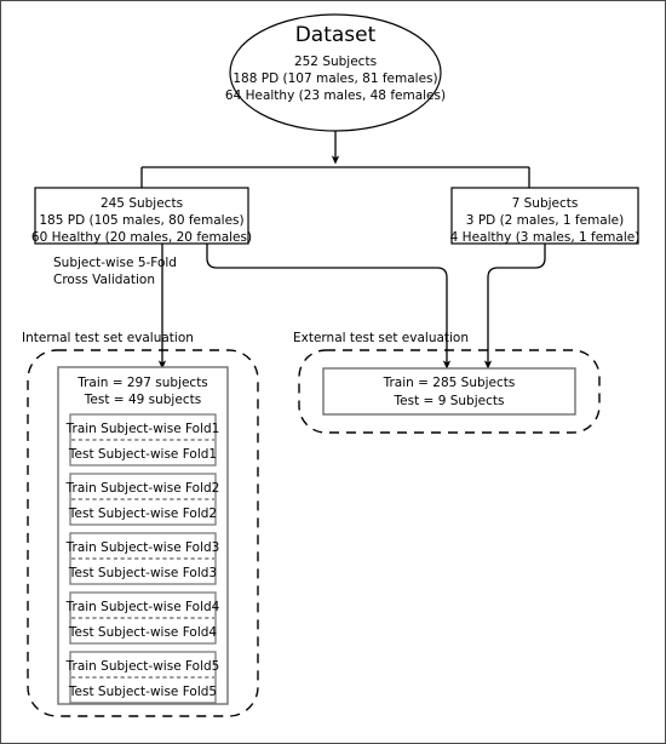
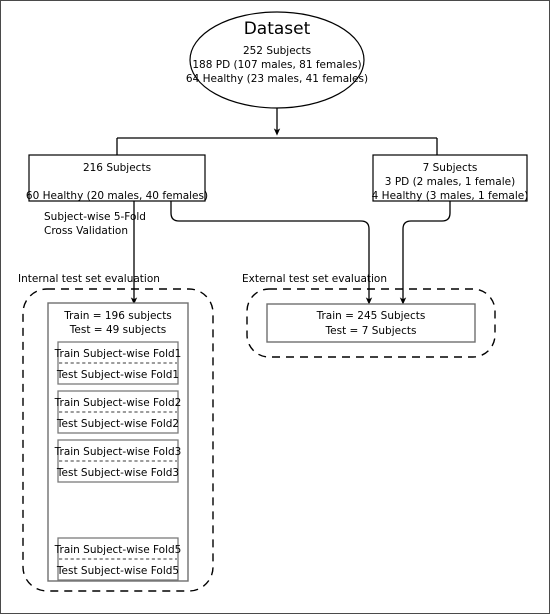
  Dataset
  252 Subjects
  188 PD (107 males, 81 females)
- 64 Healthy (23 males, 48 females)
+ 64 Healthy (23 males, 41 females)
- 245 Subjects
+ 216 Subjects
- 185 PD (105 males, 80 females)
- 60 Healthy (20 males, 20 females)
+ 60 Healthy (20 males, 40 females)
  7 Subjects
  3 PD (2 males, 1 female)
  4 Healthy (3 males, 1 female)
  Subject-wise 5-Fold
  Cross Validation
  Internal test set evaluation
- Train = 297 subjects
+ Train = 196 subjects
  Test = 49 subjects
  Train Subject-wise Fold1
  Test Subject-wise Fold1
  Train Subject-wise Fold2
  Test Subject-wise Fold2
  Train Subject-wise Fold3
  Test Subject-wise Fold3
- Train Subject-wise Fold4
- Test Subject-wise Fold4
  Train Subject-wise Fold5
  Test Subject-wise Fold5
  External test set evaluation
- Train = 285 Subjects
+ Train = 245 Subjects
- Test = 9 Subjects
+ Test = 7 Subjects
